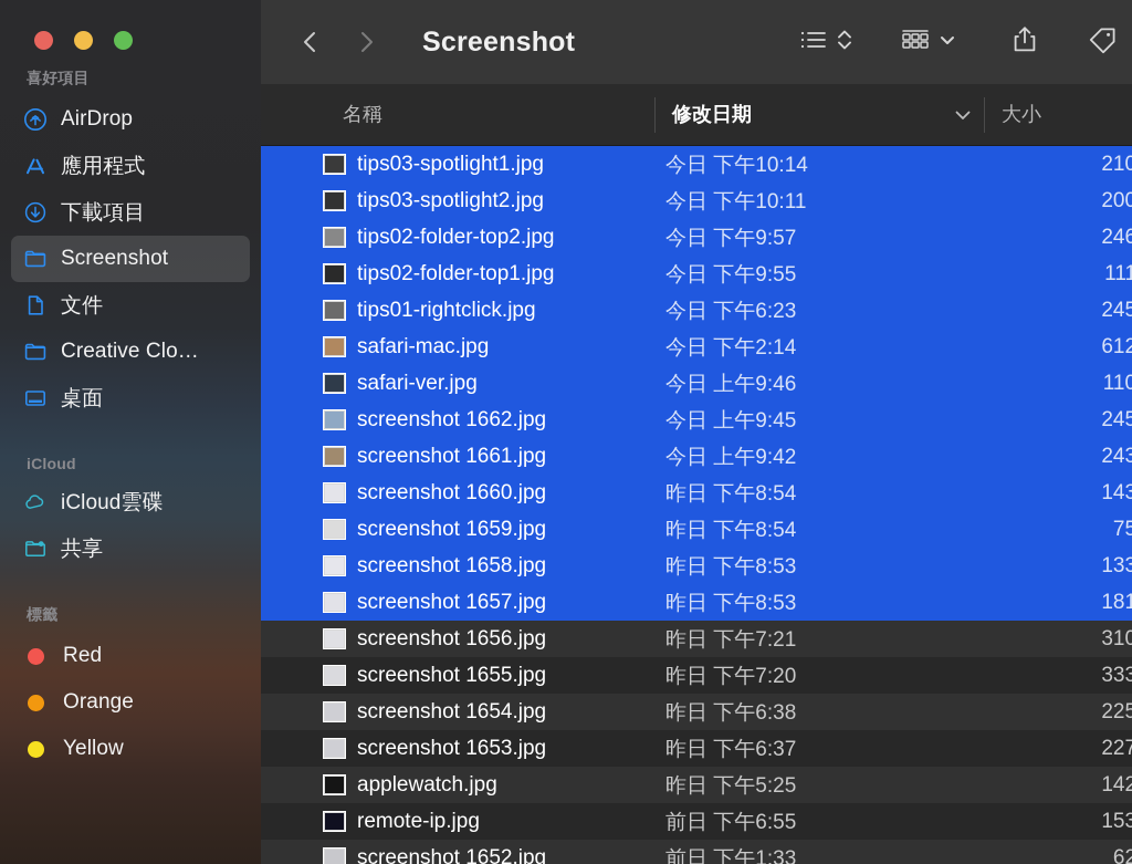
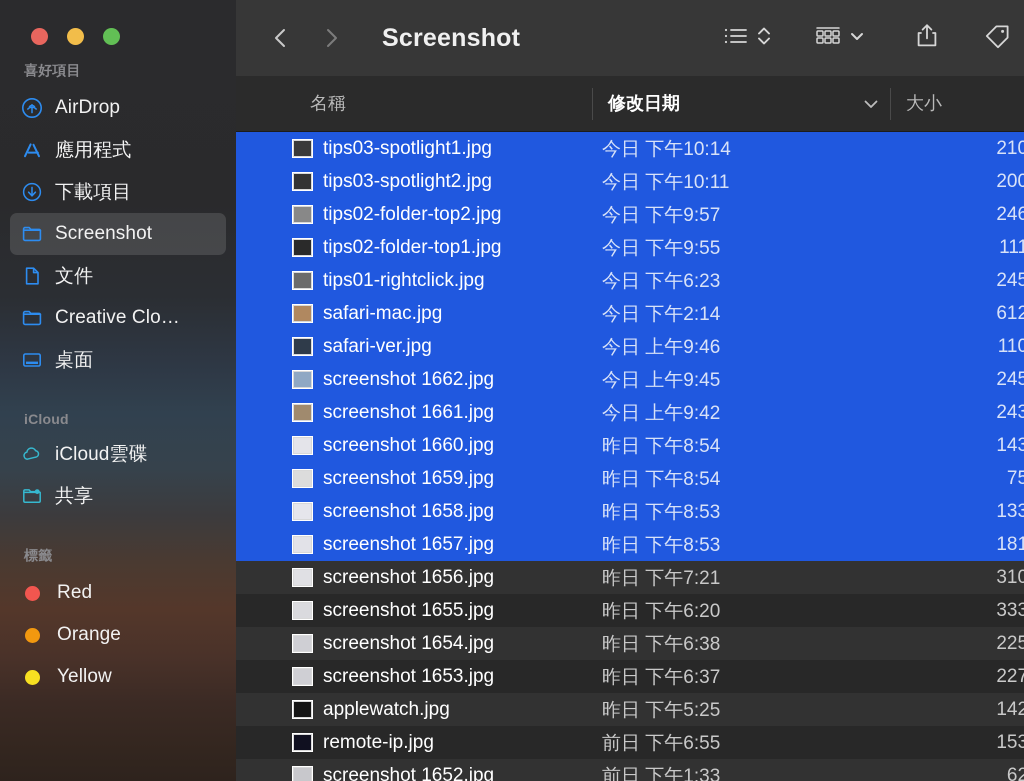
  喜好項目
  AirDrop
  應用程式
  下載項目
  Screenshot
  文件
  Creative Clo…
  桌面
  iCloud
  iCloud雲碟
  共享
  標籤
  Red
  Orange
  Yellow
  Screenshot
  名稱
  修改日期
  大小
  tips03-spotlight1.jpg
  今日 下午10:14
  210
  tips03-spotlight2.jpg
  今日 下午10:11
  200
  tips02-folder-top2.jpg
  今日 下午9:57
  246
  tips02-folder-top1.jpg
  今日 下午9:55
  111
  tips01-rightclick.jpg
  今日 下午6:23
  245
  safari-mac.jpg
  今日 下午2:14
  612
  safari-ver.jpg
  今日 上午9:46
  110
  screenshot 1662.jpg
  今日 上午9:45
  245
  screenshot 1661.jpg
  今日 上午9:42
  243
  screenshot 1660.jpg
  昨日 下午8:54
  143
  screenshot 1659.jpg
  昨日 下午8:54
  screenshot 1658.jpg
  昨日 下午8:53
  133
  screenshot 1657.jpg
  昨日 下午8:53
  181
  screenshot 1656.jpg
  昨日 下午7:21
  310
  screenshot 1655.jpg
- 昨日 下午7:20
+ 昨日 下午6:20
  333
  screenshot 1654.jpg
  昨日 下午6:38
  225
  screenshot 1653.jpg
  昨日 下午6:37
  227
  applewatch.jpg
  昨日 下午5:25
  142
  remote-ip.jpg
  前日 下午6:55
  153
  screenshot 1652.jpg
  前日 下午1:33
